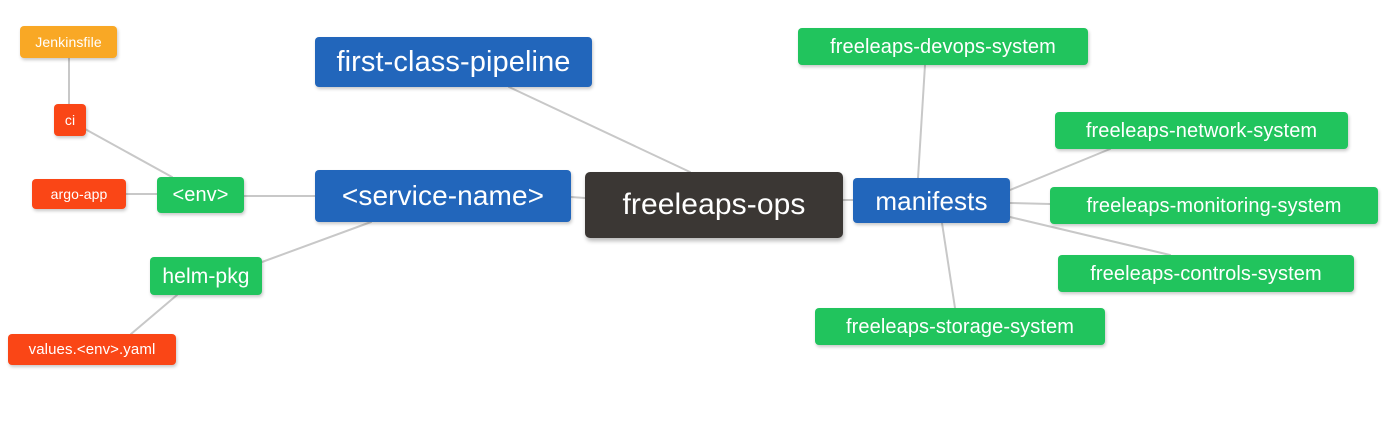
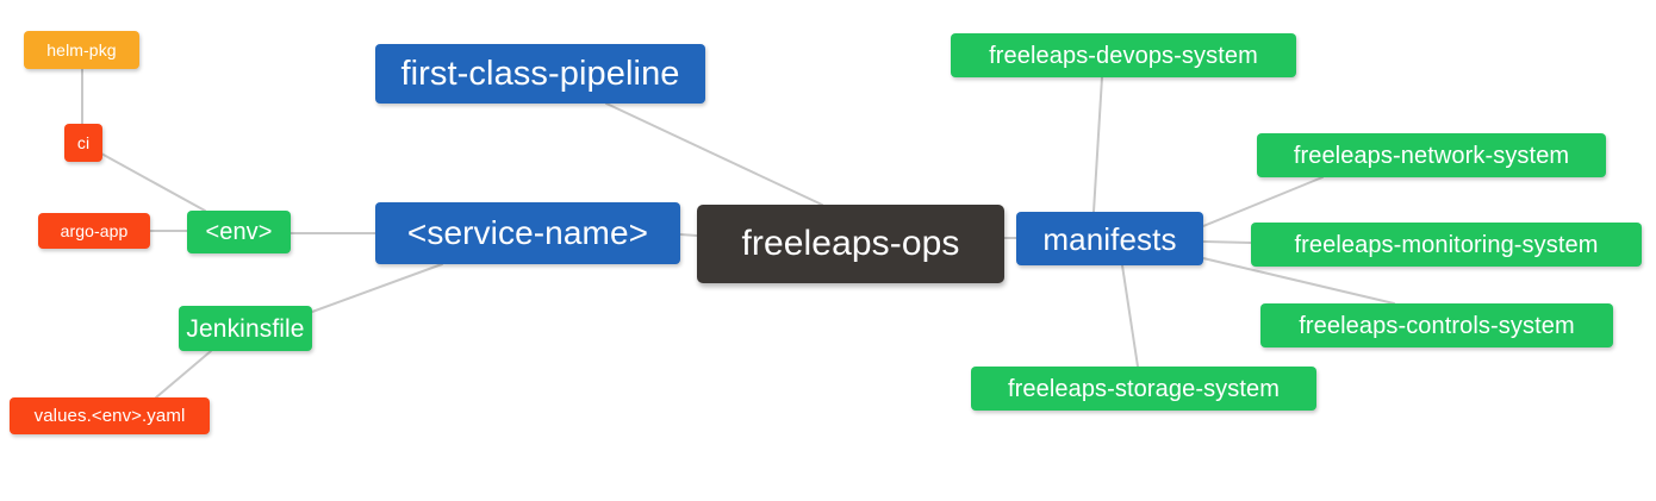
- Jenkinsfile
+ helm-pkg
  ci
  argo-app
  <env>
- helm-pkg
+ Jenkinsfile
  values.<env>.yaml
  first-class-pipeline
  <service-name>
  freeleaps-ops
  manifests
  freeleaps-devops-system
  freeleaps-network-system
  freeleaps-monitoring-system
  freeleaps-controls-system
  freeleaps-storage-system
